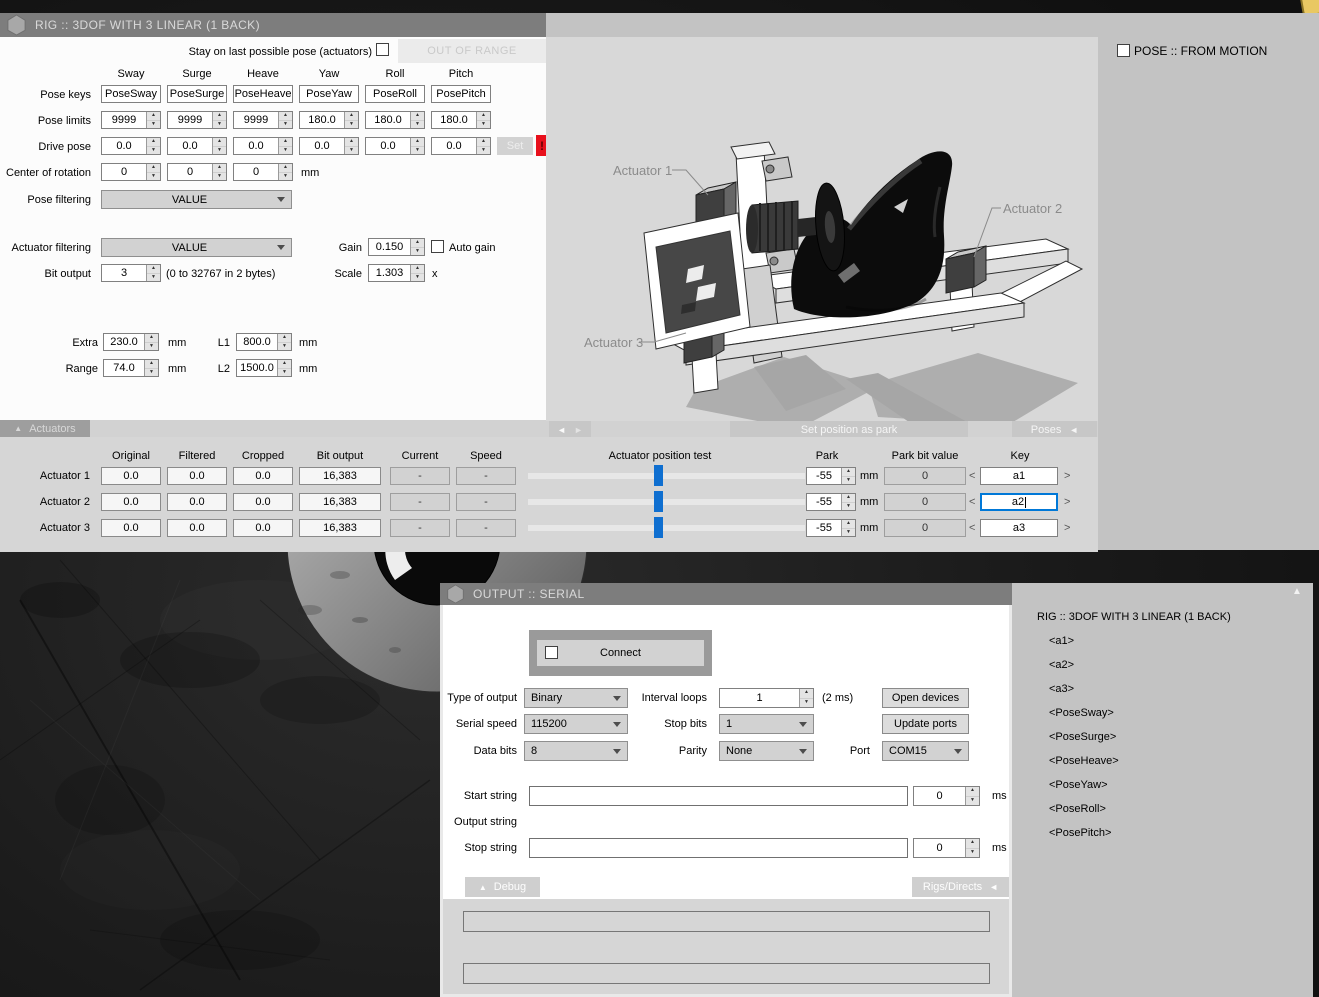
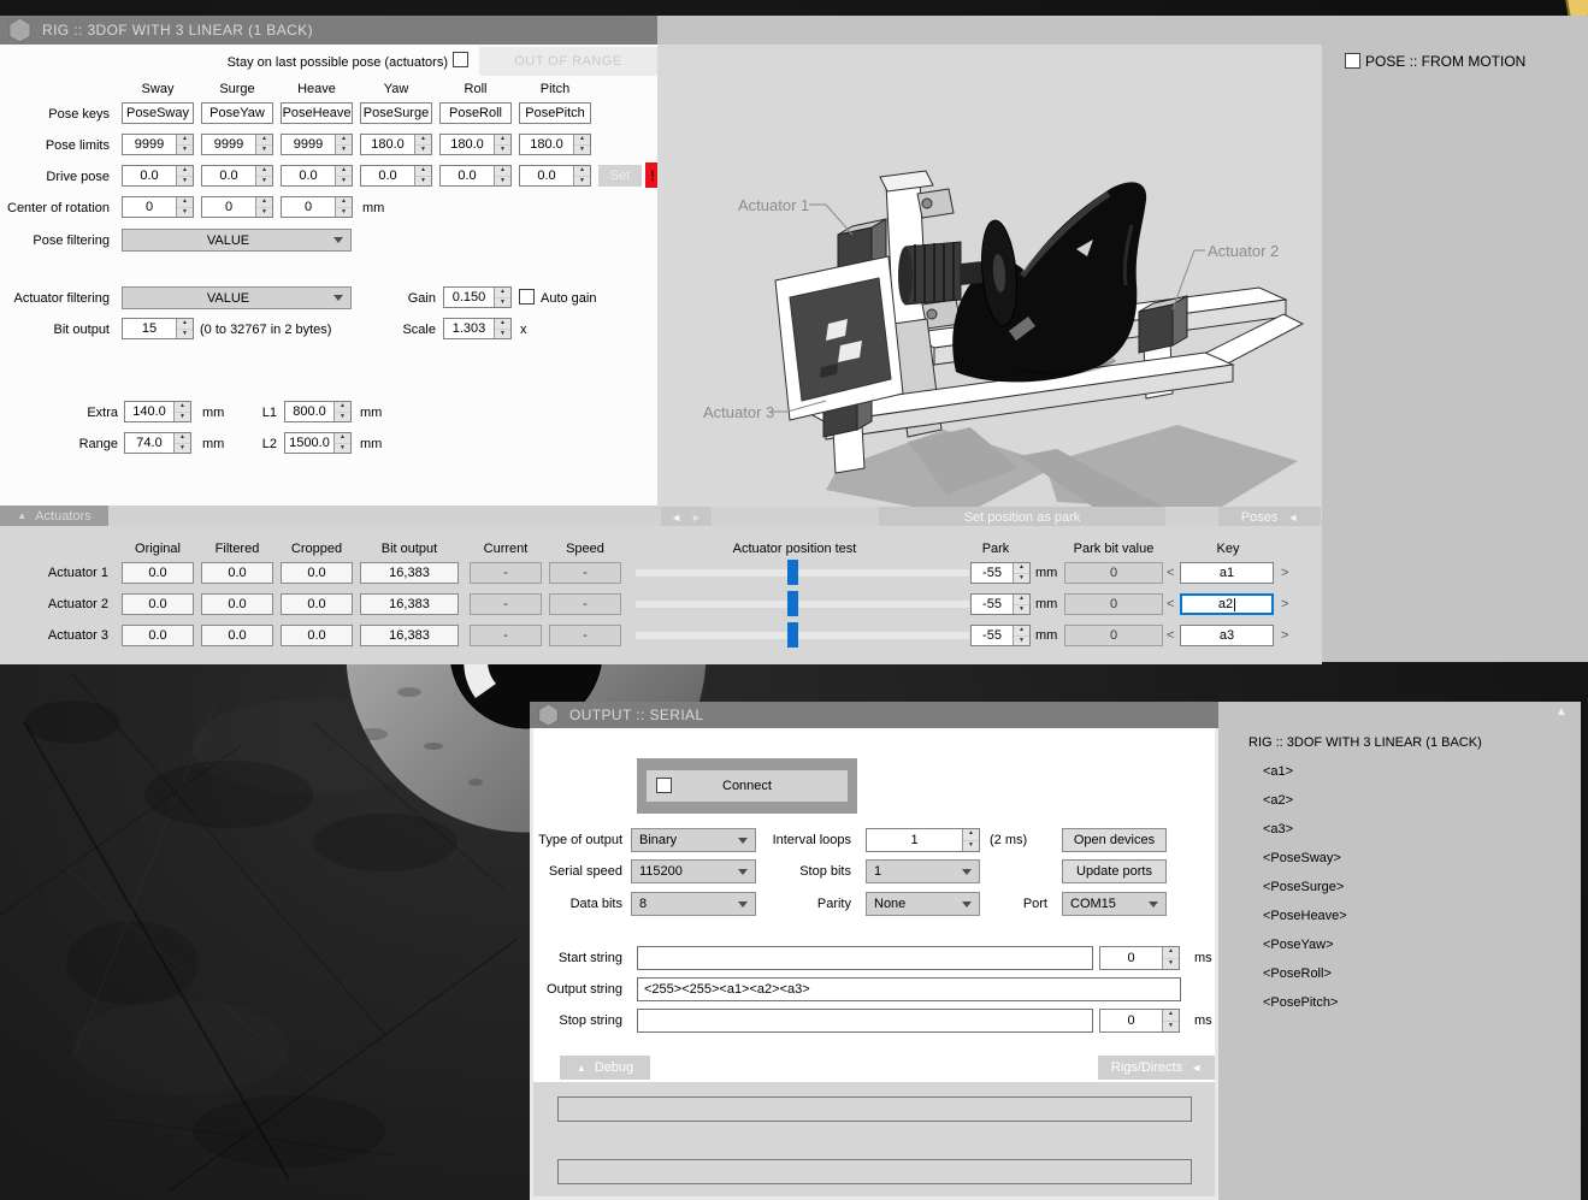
  RIG :: 3DOF WITH 3 LINEAR (1 BACK)
  Stay on last possible pose (actuators)
  OUT OF RANGE
  Sway
  Surge
  Heave
  Yaw
  Roll
  Pitch
  Pose keys
  PoseSway
- PoseSurge
+ PoseYaw
  PoseHeave
- PoseYaw
+ PoseSurge
  PoseRoll
  PosePitch
  Pose limits
  9999
  9999
  9999
  180.0
  180.0
  180.0
  Drive pose
  0.0
  0.0
  0.0
  0.0
  0.0
  0.0
  Set
  !
  Center of rotation
  0
  0
  0
  mm
  Pose filtering
  VALUE
  Actuator filtering
  VALUE
  Gain
  0.150
  Auto gain
  Bit output
- 3
+ 15
  (0 to 32767 in 2 bytes)
  Scale
  1.303
  x
  Extra
- 230.0
+ 140.0
  mm
  L1
  800.0
  mm
  Range
  74.0
  mm
  L2
  1500.0
  mm
  Actuator 1
  Actuator 2
  Actuator 3
  Actuators
  Set position as park
  Poses
  Original
  Filtered
  Cropped
  Bit output
  Current
  Speed
  Actuator position test
  Park
  Park bit value
  Key
  Actuator 1
  0.0
  0.0
  0.0
  16,383
  -
  -
  -55
  mm
  0
  <
  a1
  >
  Actuator 2
  0.0
  0.0
  0.0
  16,383
  -
  -
  -55
  mm
  0
  <
  a2
  >
  Actuator 3
  0.0
  0.0
  0.0
  16,383
  -
  -
  -55
  mm
  0
  <
  a3
  >
  POSE :: FROM MOTION
  OUTPUT :: SERIAL
  Connect
  Type of output
  Binary
  Interval loops
  1
  (2 ms)
  Open devices
  Serial speed
  115200
  Stop bits
  1
  Update ports
  Data bits
  8
  Parity
  None
  Port
  COM15
  Start string
  0
  ms
  Output string
+ <255><255><a1><a2><a3>
  Stop string
  0
  ms
  Debug
  Rigs/Directs
  RIG :: 3DOF WITH 3 LINEAR (1 BACK)
  <a1>
  <a2>
  <a3>
  <PoseSway>
  <PoseSurge>
  <PoseHeave>
  <PoseYaw>
  <PoseRoll>
  <PosePitch>
